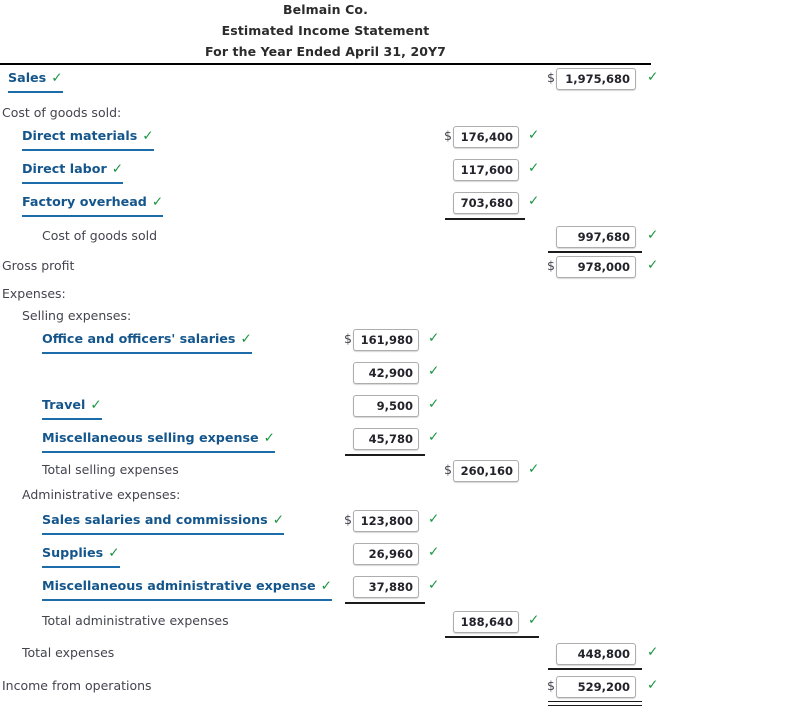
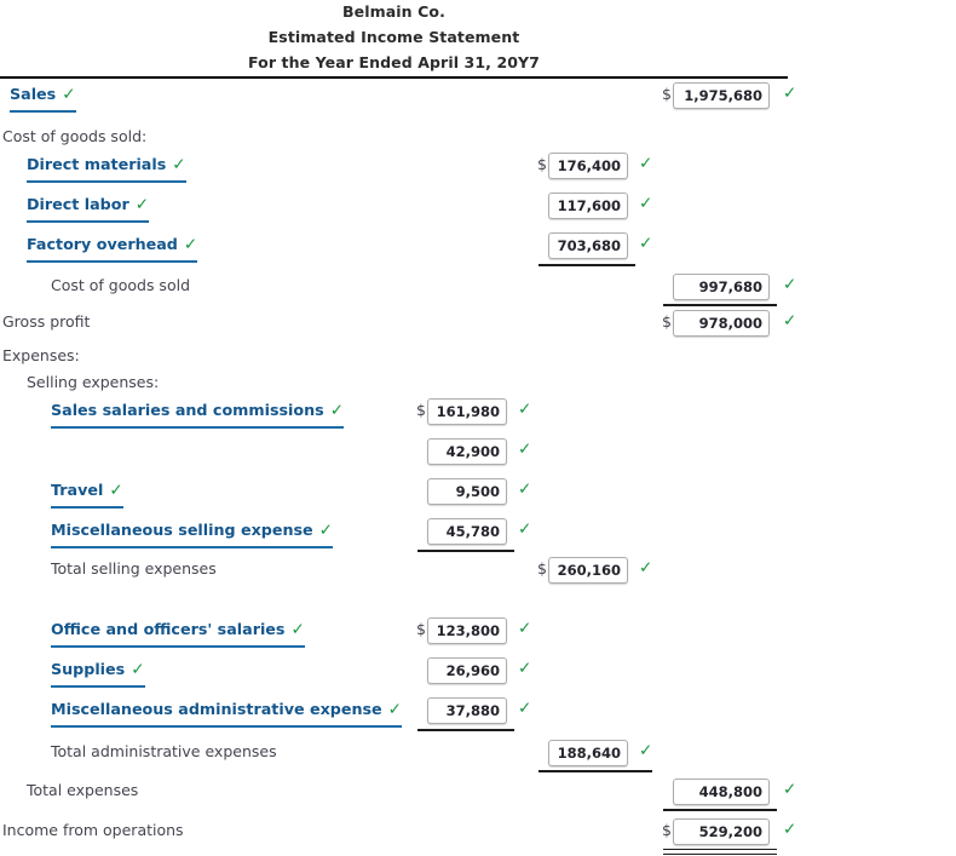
  Belmain Co.
  Estimated Income Statement
  For the Year Ended April 31, 20Y7
  Sales ✓
  $
  1,975,680
  ✓
  Cost of goods sold:
  Direct materials ✓
  $
  176,400
  ✓
  Direct labor ✓
  117,600
  ✓
  Factory overhead ✓
  703,680
  ✓
  Cost of goods sold
  997,680
  ✓
  Gross profit
  $
  978,000
  ✓
  Expenses:
  Selling expenses:
- Office and officers' salaries ✓
+ Sales salaries and commissions ✓
  $
  161,980
  ✓
  42,900
  ✓
  Travel ✓
  9,500
  ✓
  Miscellaneous selling expense ✓
  45,780
  ✓
  Total selling expenses
  $
  260,160
  ✓
- Administrative expenses:
- Sales salaries and commissions ✓
+ Office and officers' salaries ✓
  $
  123,800
  ✓
  Supplies ✓
  26,960
  ✓
  Miscellaneous administrative expense ✓
  37,880
  ✓
  Total administrative expenses
  188,640
  ✓
  Total expenses
  448,800
  ✓
  Income from operations
  $
  529,200
  ✓
